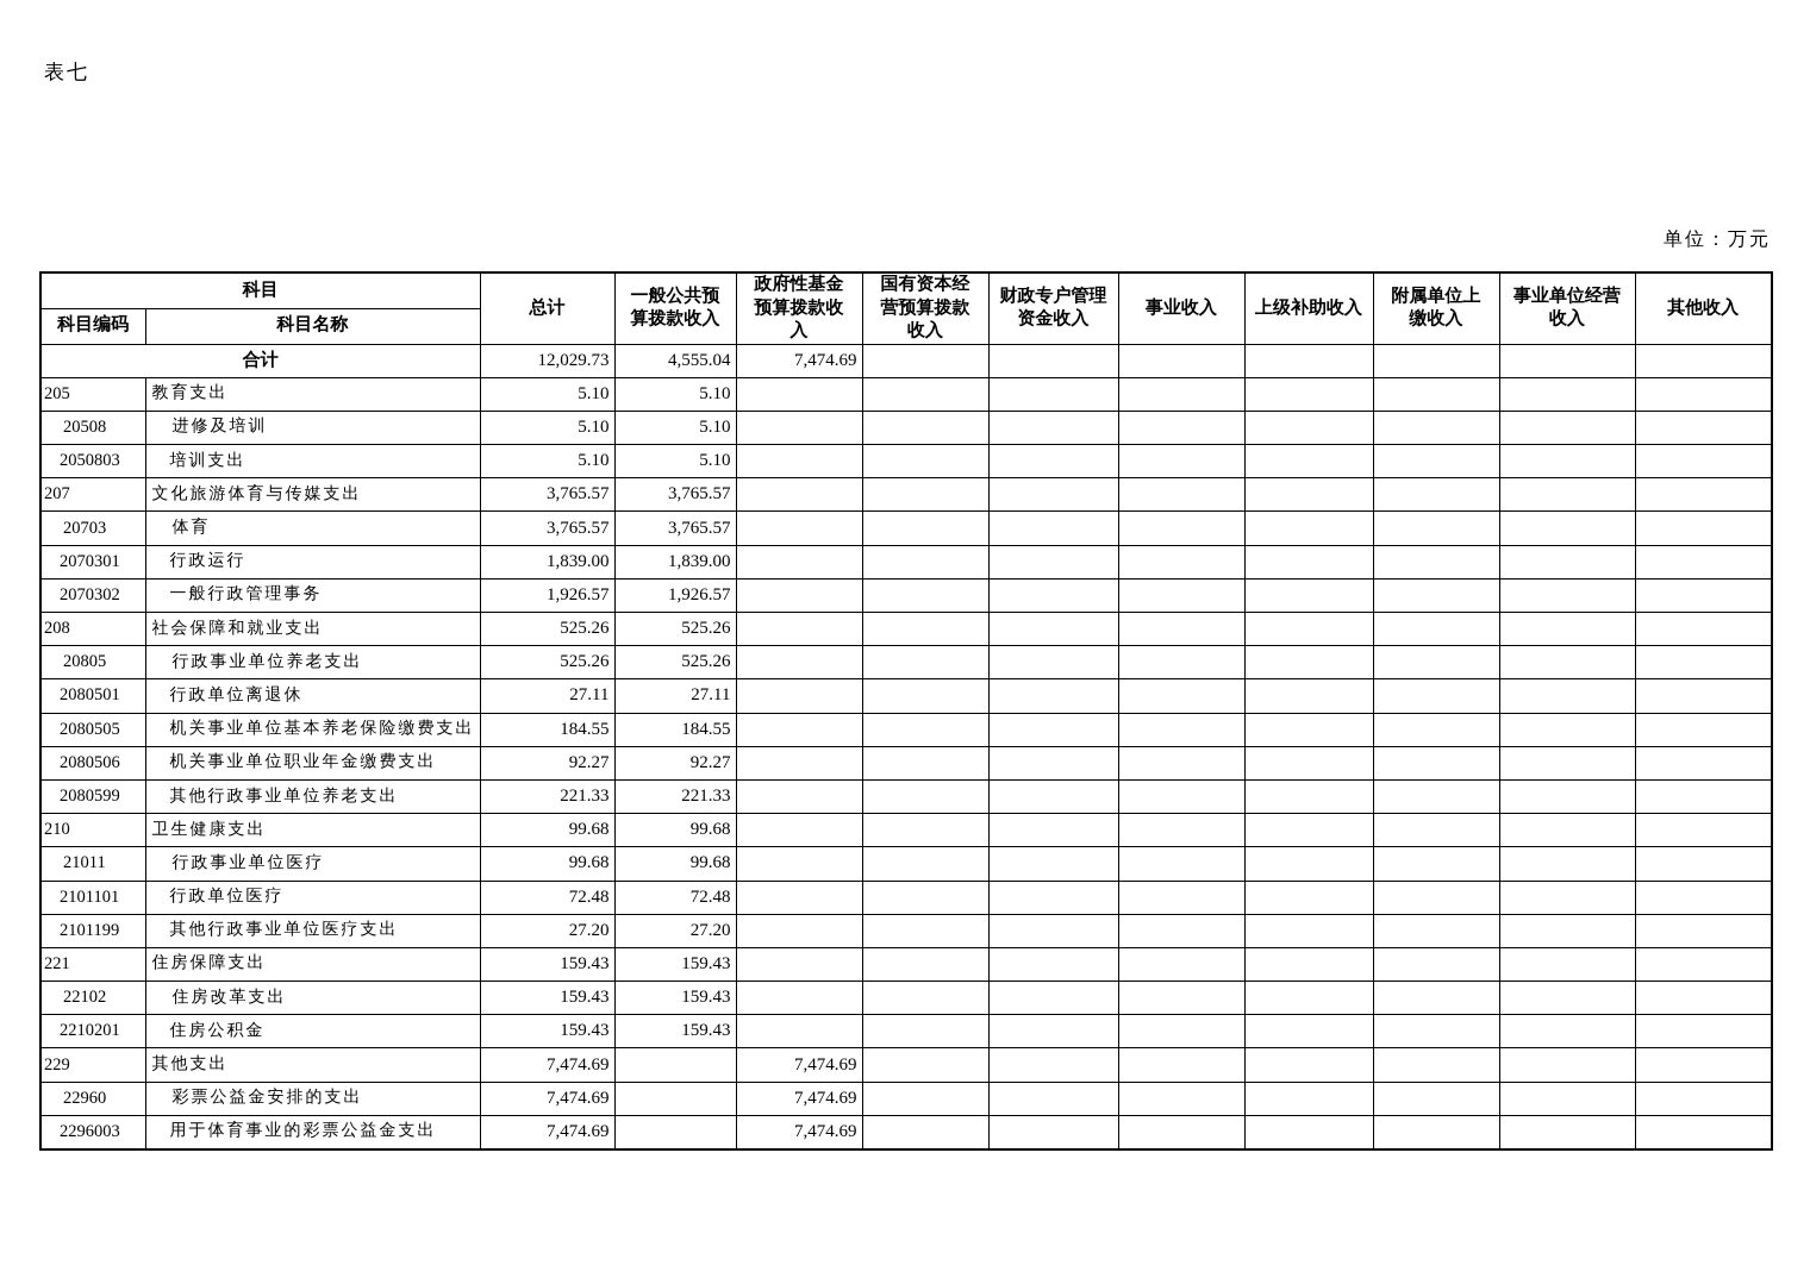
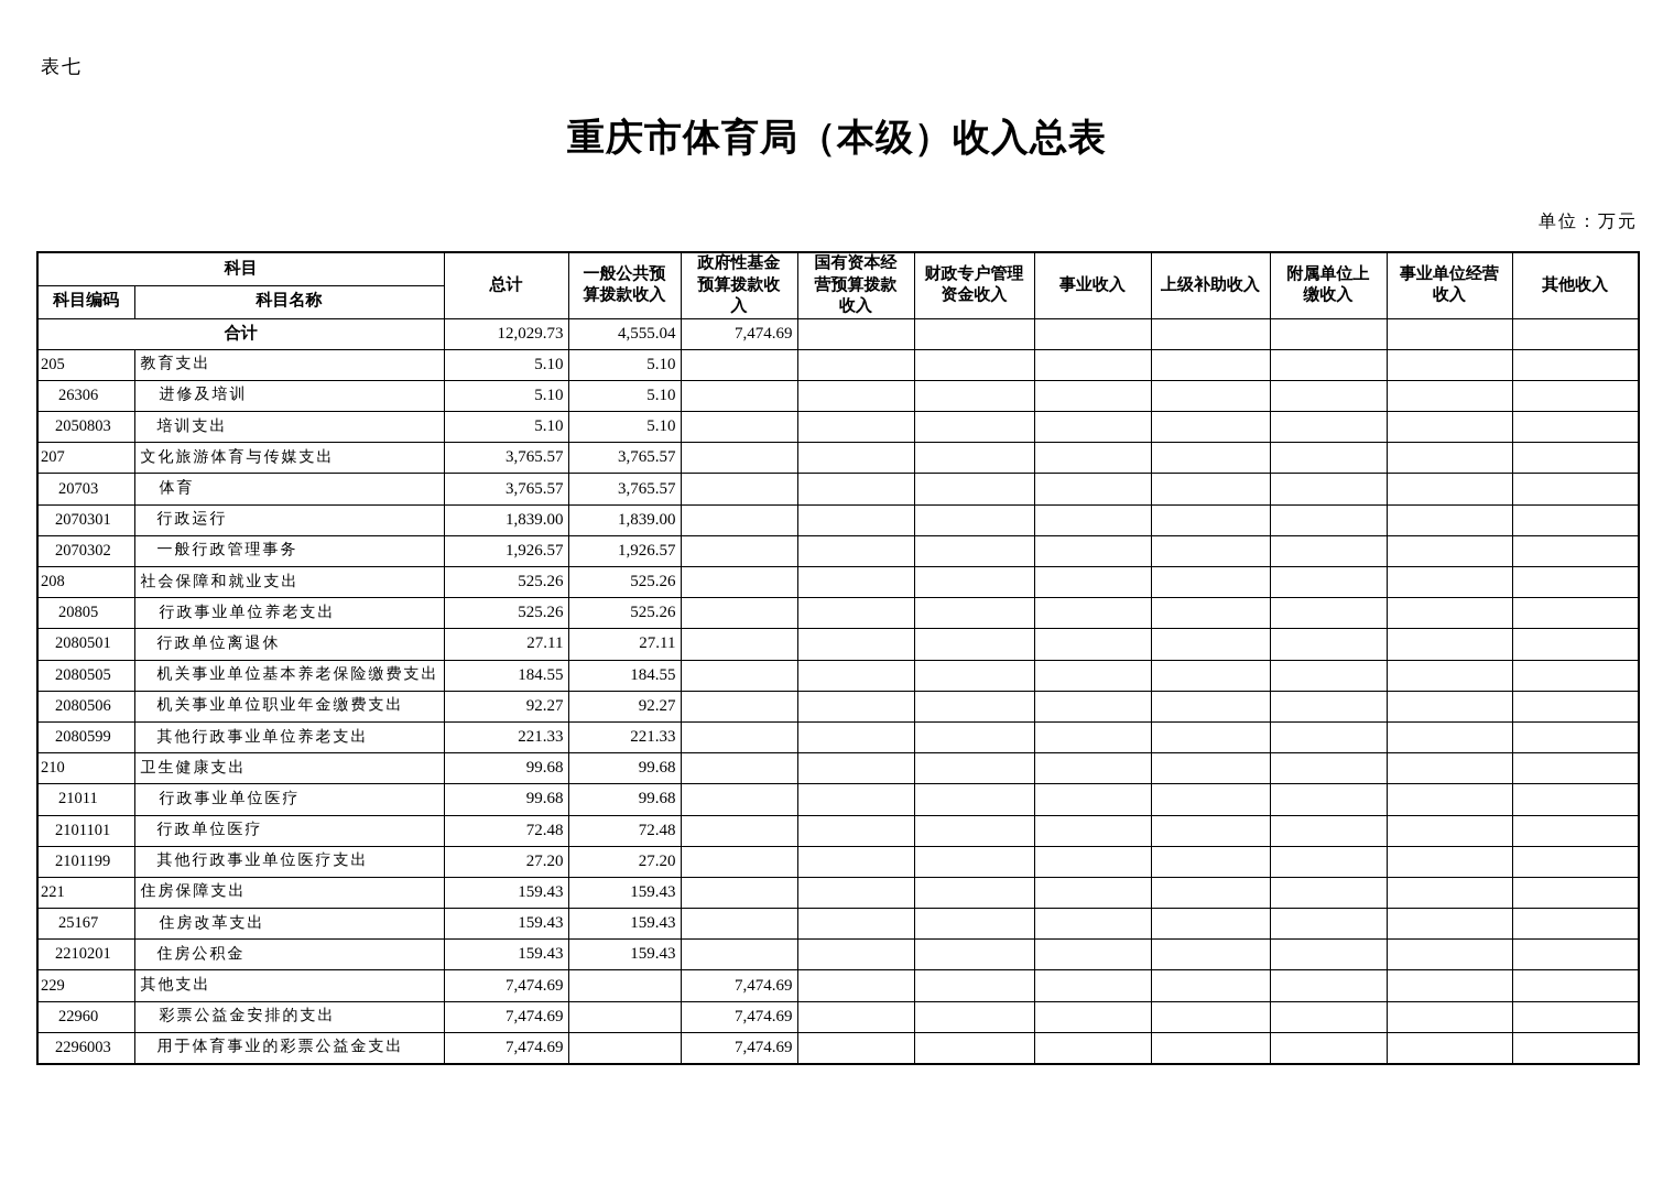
  表七
+ 重庆市体育局（本级）收入总表
  单位：万元
  科目	总计	一般公共预算拨款收入	政府性基金预算拨款收入	国有资本经营预算拨款收入	财政专户管理资金收入	事业收入	上级补助收入	附属单位上缴收入	事业单位经营收入	其他收入
  科目编码	科目名称
  合计	12,029.73	4,555.04	7,474.69
  205	教育支出	5.10	5.10
- 20508	进修及培训	5.10	5.10
+ 26306	进修及培训	5.10	5.10
  2050803	培训支出	5.10	5.10
  207	文化旅游体育与传媒支出	3,765.57	3,765.57
  20703	体育	3,765.57	3,765.57
  2070301	行政运行	1,839.00	1,839.00
  2070302	一般行政管理事务	1,926.57	1,926.57
  208	社会保障和就业支出	525.26	525.26
  20805	行政事业单位养老支出	525.26	525.26
  2080501	行政单位离退休	27.11	27.11
  2080505	机关事业单位基本养老保险缴费支出	184.55	184.55
  2080506	机关事业单位职业年金缴费支出	92.27	92.27
  2080599	其他行政事业单位养老支出	221.33	221.33
  210	卫生健康支出	99.68	99.68
  21011	行政事业单位医疗	99.68	99.68
  2101101	行政单位医疗	72.48	72.48
  2101199	其他行政事业单位医疗支出	27.20	27.20
  221	住房保障支出	159.43	159.43
- 22102	住房改革支出	159.43	159.43
+ 25167	住房改革支出	159.43	159.43
  2210201	住房公积金	159.43	159.43
  229	其他支出	7,474.69		7,474.69
  22960	彩票公益金安排的支出	7,474.69		7,474.69
  2296003	用于体育事业的彩票公益金支出	7,474.69		7,474.69
